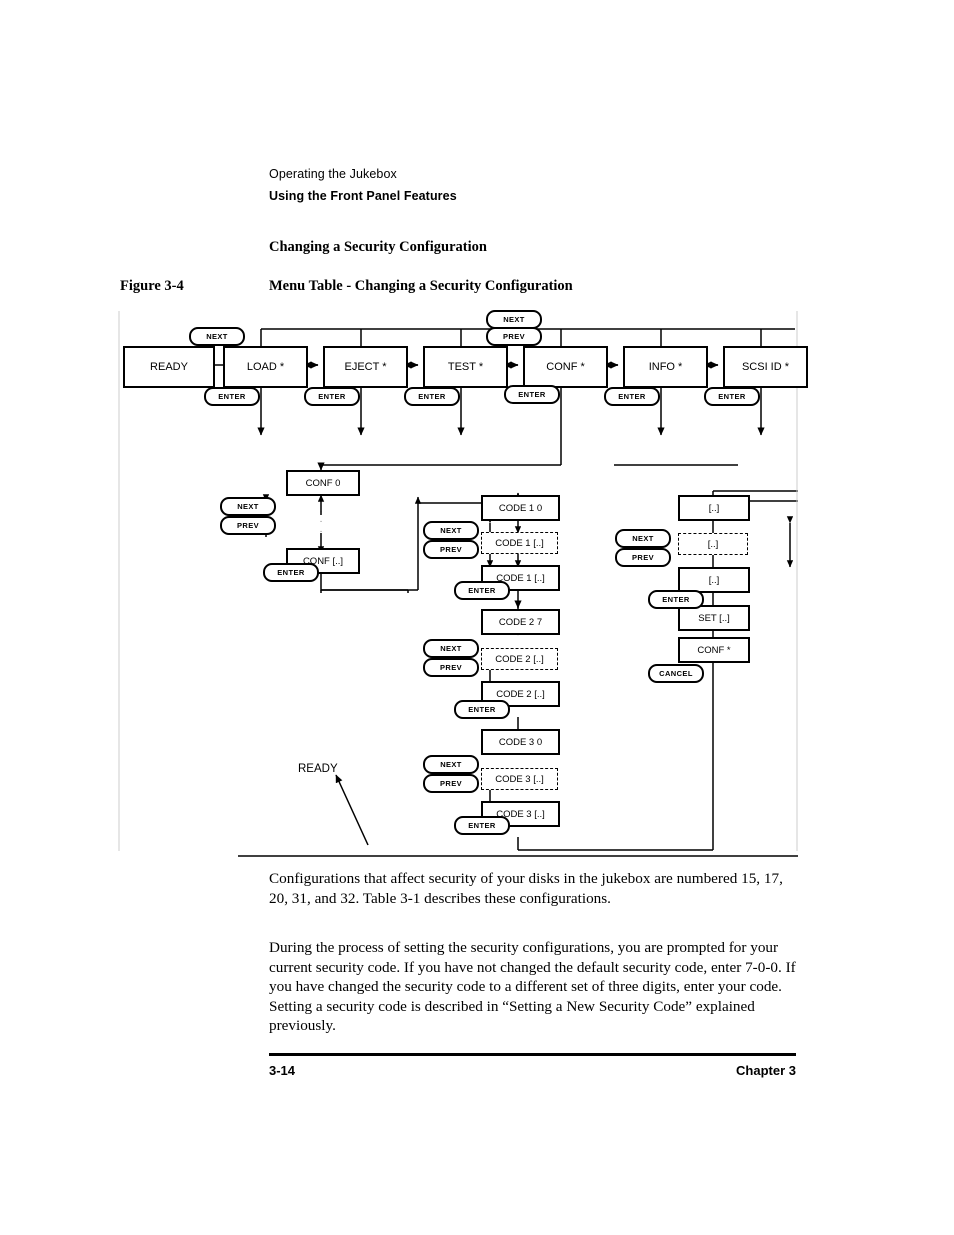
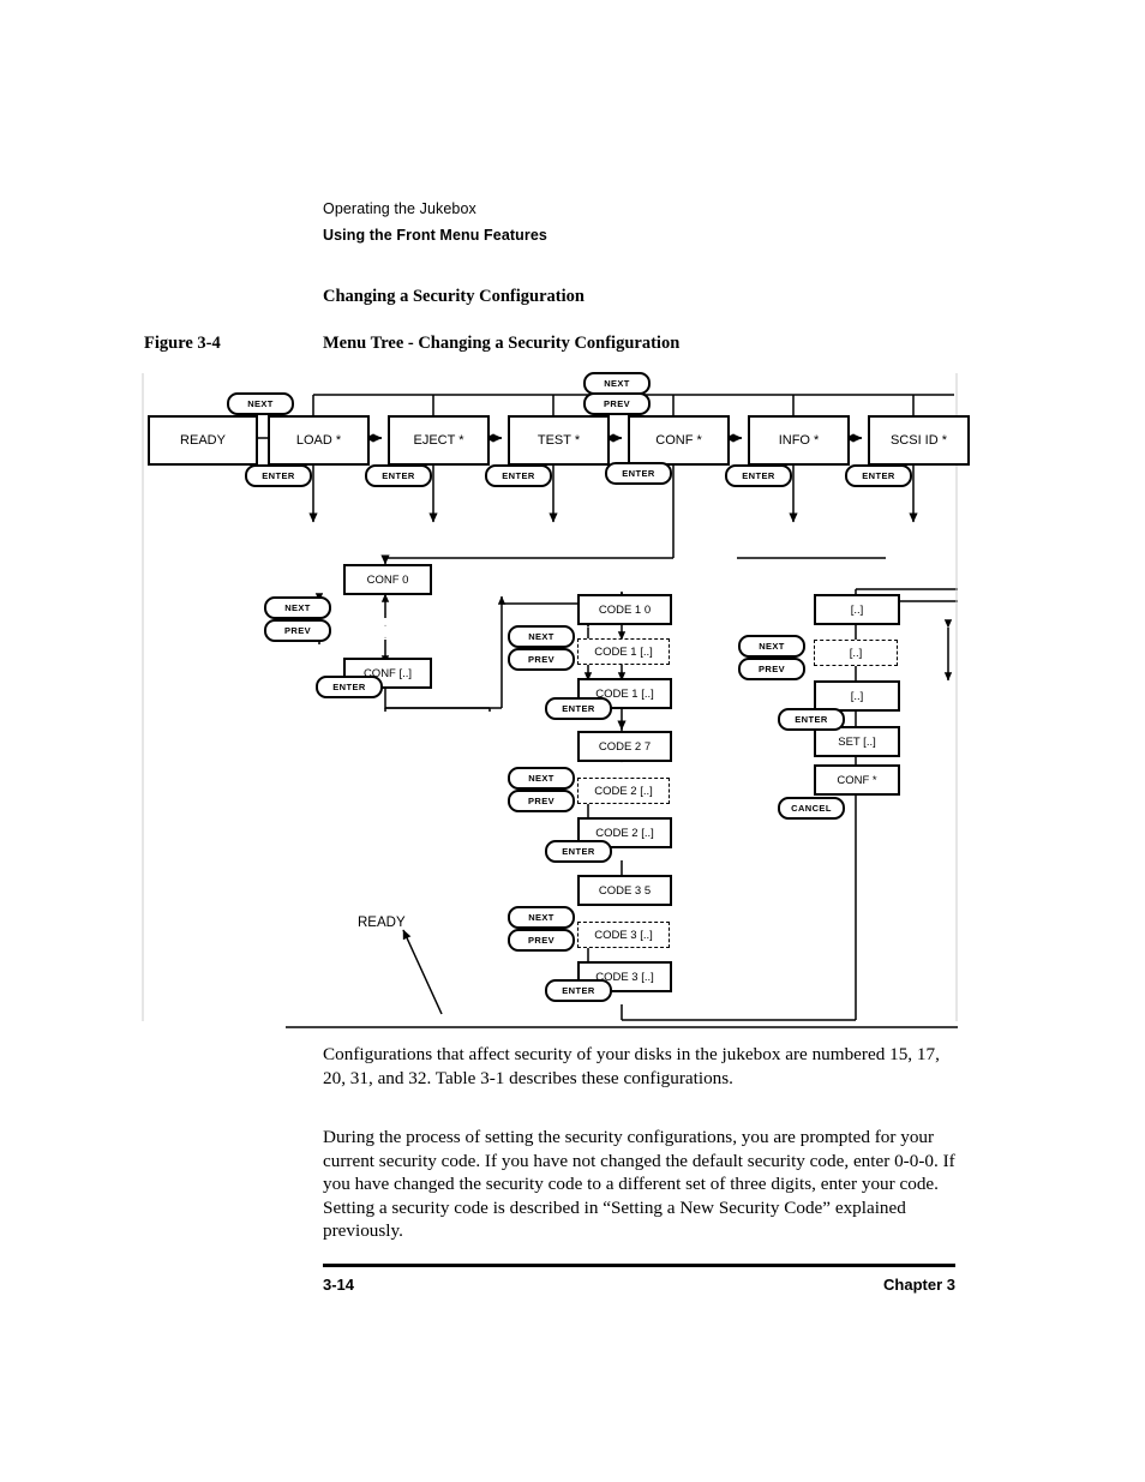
  Operating the Jukebox
- Using the Front Panel Features
+ Using the Front Menu Features
  Changing a Security Configuration
  Figure 3-4
- Menu Table - Changing a Security Configuration
+ Menu Tree - Changing a Security Configuration
  READY
  LOAD *
  EJECT *
  TEST *
  CONF *
  INFO *
  SCSI ID *
  NEXT
  NEXT
  PREV
  ENTER
  ENTER
  ENTER
  ENTER
  ENTER
  ENTER
  CONF 0
  CONF [..]
  NEXT
  PREV
  ENTER
  CODE 1 0
  CODE 1 [..]
  CODE 1 [..]
  NEXT
  PREV
  ENTER
  CODE 2 7
  CODE 2 [..]
  CODE 2 [..]
  NEXT
  PREV
  ENTER
- CODE 3 0
+ CODE 3 5
  CODE 3 [..]
  CODE 3 [..]
  NEXT
  PREV
  ENTER
  READY
  [..]
  [..]
  [..]
  SET [..]
  CONF *
  NEXT
  PREV
  ENTER
  CANCEL
  Configurations that affect security of your disks in the jukebox are numbered 15, 17, 20, 31, and 32. Table 3-1 describes these configurations.
- During the process of setting the security configurations, you are prompted for your current security code. If you have not changed the default security code, enter 7-0-0. If you have changed the security code to a different set of three digits, enter your code. Setting a security code is described in “Setting a New Security Code” explained previously.
+ During the process of setting the security configurations, you are prompted for your current security code. If you have not changed the default security code, enter 0-0-0. If you have changed the security code to a different set of three digits, enter your code. Setting a security code is described in “Setting a New Security Code” explained previously.
  3-14
  Chapter 3
